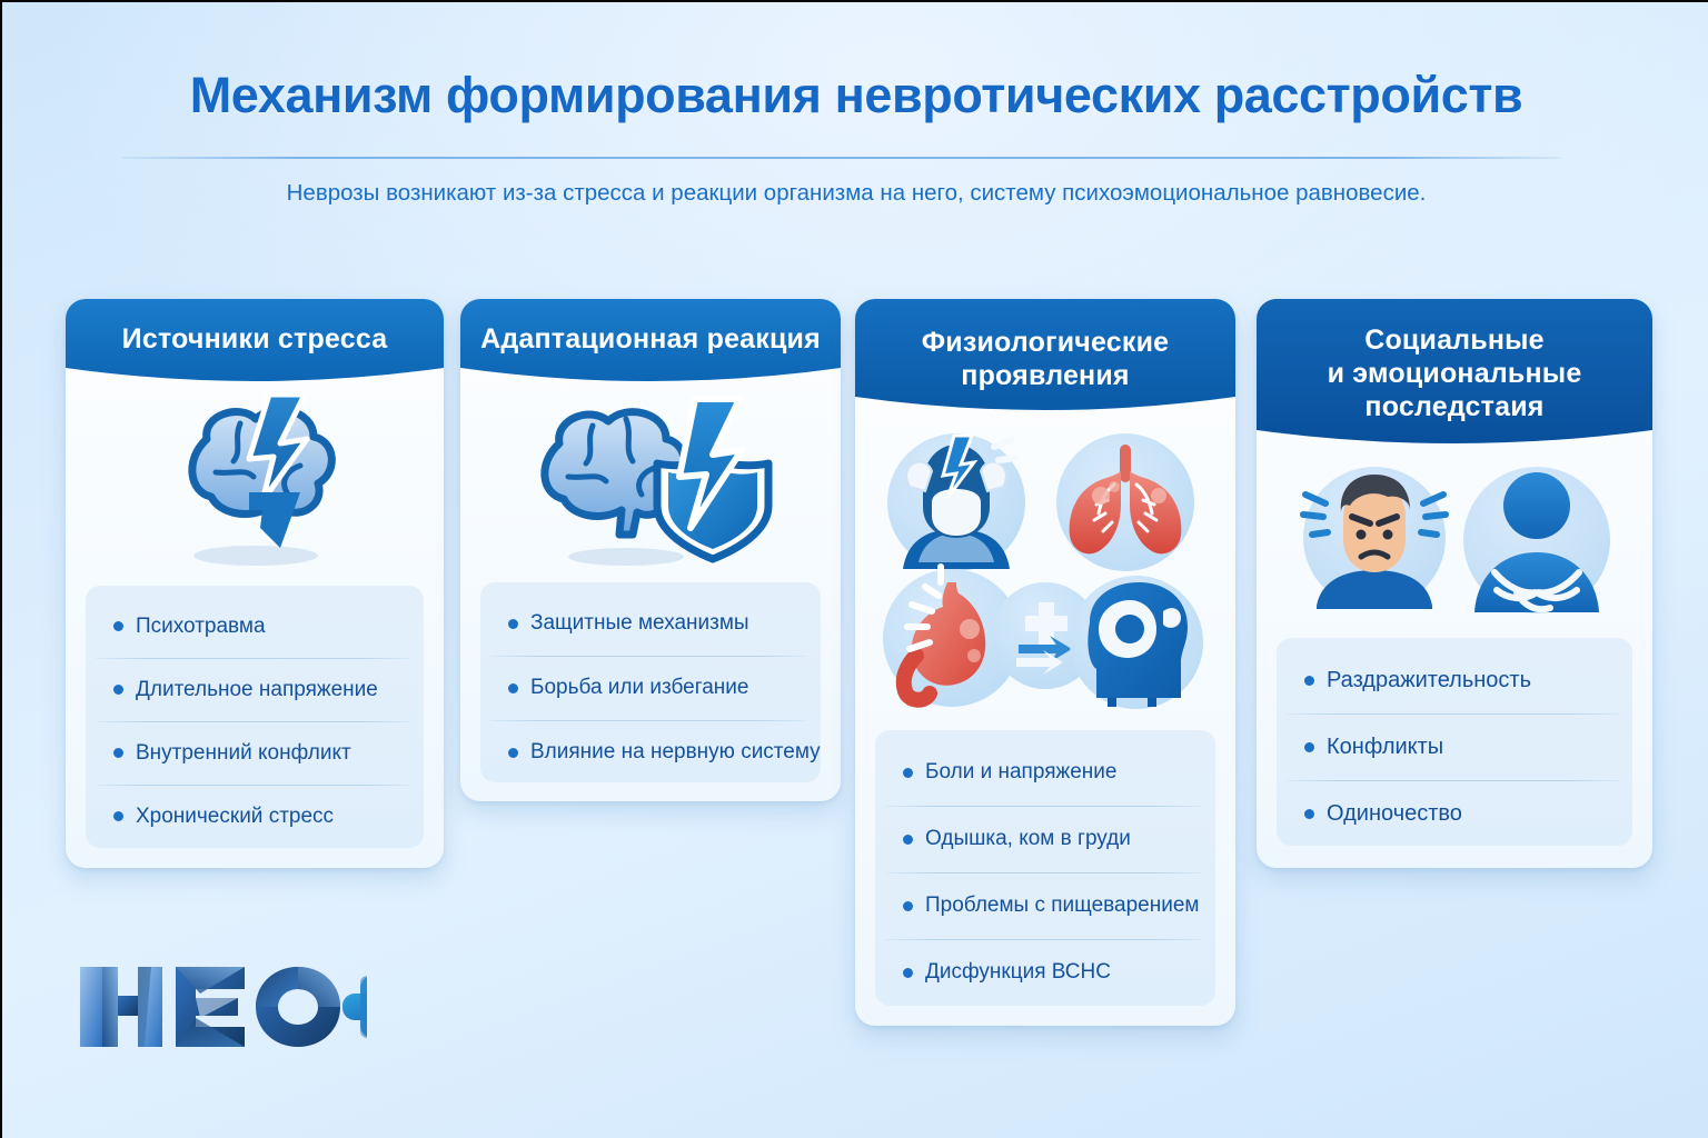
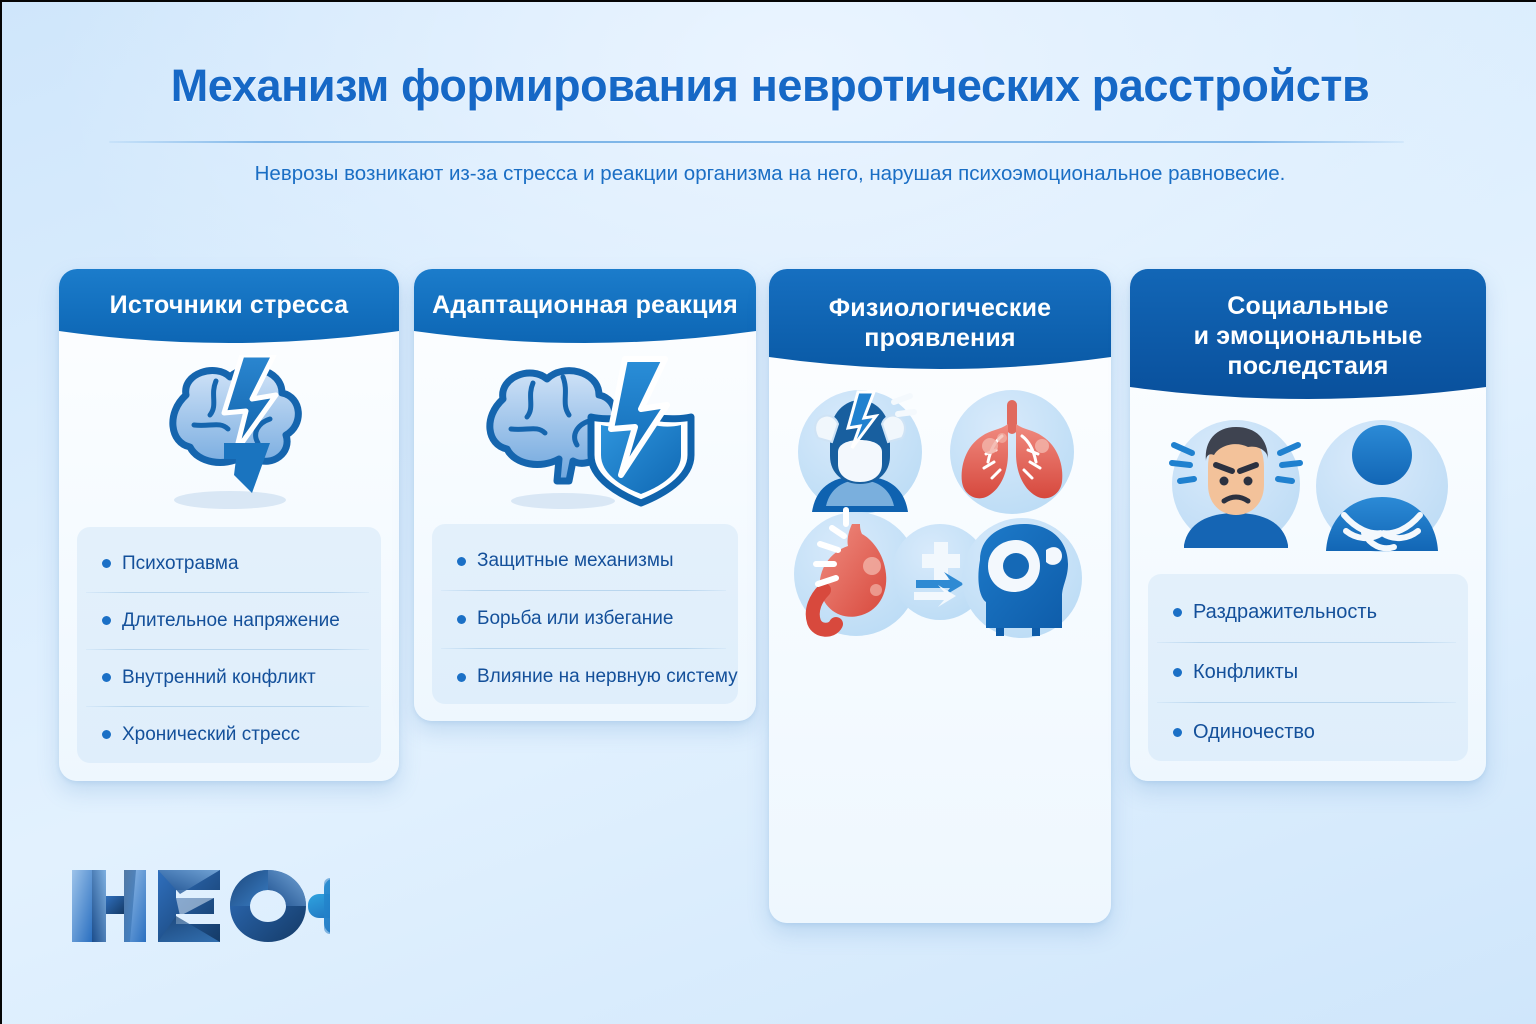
  Механизм формирования невротических расстройств
- Неврозы возникают из-за стресса и реакции организма на него, систему психоэмоциональное равновесие.
+ Неврозы возникают из-за стресса и реакции организма на него, нарушая психоэмоциональное равновесие.
  Источники стресса
  Психотравма
  Длительное напряжение
  Внутренний конфликт
  Хронический стресс
  Адаптационная реакция
  Защитные механизмы
  Борьба или избегание
  Влияние на нервную систему
  Физиологические
  проявления
- Боли и напряжение
- Одышка, ком в груди
- Проблемы с пищеварением
- Дисфункция ВСНС
  Социальные
  и эмоциональные
  последстаия
  Раздражительность
  Конфликты
  Одиночество
